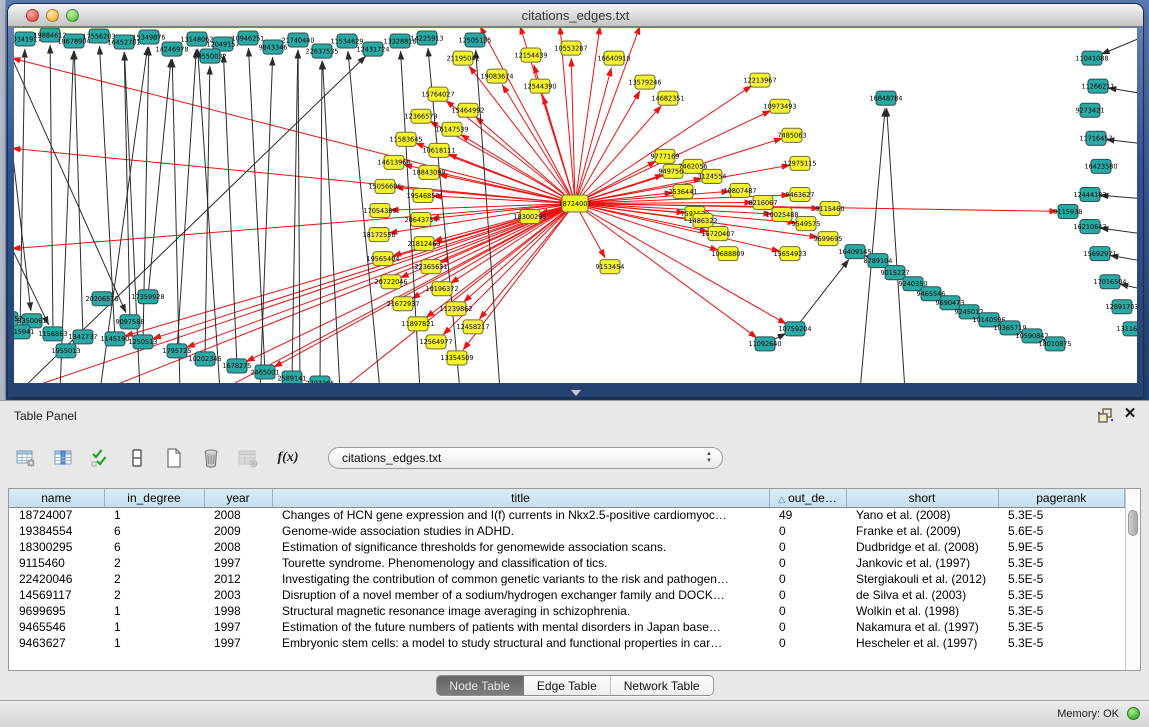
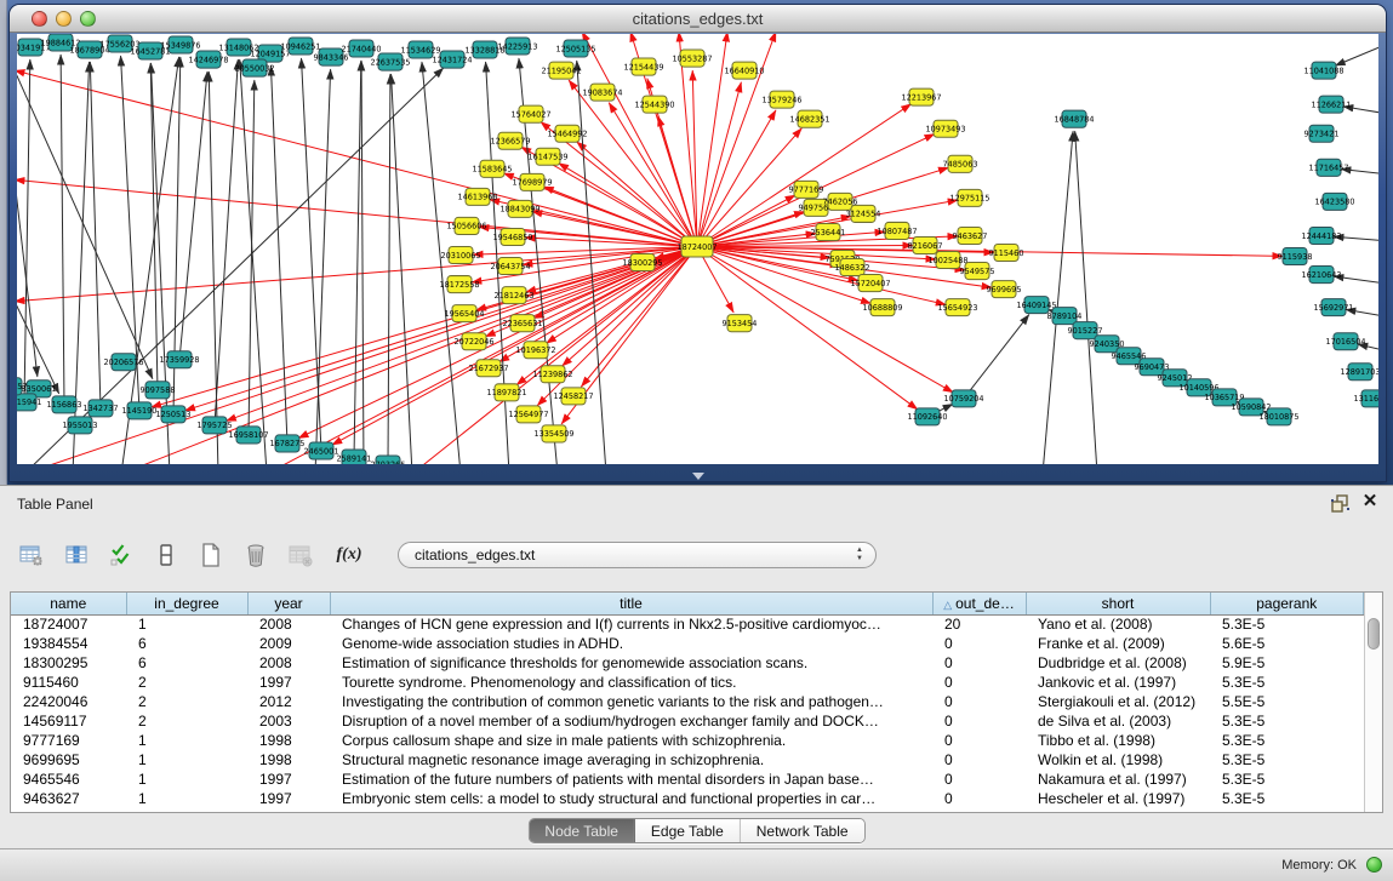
  citations_edges.txt
  18724007
  15764027
  12366579
  11583645
  14613968
  15056606
- 17054389
+ 20310065
  18172558
  19565404
  20722046
  21672937
  11897821
  12564977
  13354509
  15464992
  16147539
- 10618111
+ 17698979
  18843099
  19546859
  20643754
  21812463
  22365631
  10196372
  11239862
  12458217
  13579246
  14682351
  9777169
  949756
  7462056
  2536441
  1486322
  15720407
  3124554
  10807487
  8216067
  12213967
  10973493
  7485063
  12975115
  10025488
  9463627
  9549575
  9115460
  9699695
  12154439
  10553287
  16640910
  19083674
  21195041
  12544390
  18300295
  9153454
  0341917
  18678904
  17556203
  16452781
  15349876
  14246978
  13148062
  12049157
  10946251
  9843346
  21740440
  22637535
  11534629
  12431724
  13328818
  14225913
  20550032
  8350061
  15941
  1156863
  1342737
  20206576
  1145190
  9097588
  1250513
  17359928
  1795725
- 10202346
+ 16958107
  1678275
  1955013
  2465001
  2589141
  16409145
  8789104
  9015227
  9240350
  9465546
  9690473
  9245012
  10140596
  10365719
  10590842
  18010875
  11041088
  11266211
  9273421
  11716457
  16423580
  12444183
  9115938
  16210643
  17016504
  12891703
  16848784
  12505135
  10759204
  11092640
  Table Panel
  ✕
  f(x)
  citations_edges.txt
  name	in_degree	year	title	△ out_de…	short	pagerank
- 18724007	1	2008	Changes of HCN gene expression and I(f) currents in Nkx2.5-positive cardiomyoc…	49	Yano et al. (2008)	5.3E-5
+ 18724007	1	2008	Changes of HCN gene expression and I(f) currents in Nkx2.5-positive cardiomyoc…	20	Yano et al. (2008)	5.3E-5
  19384554	6	2009	Genome-wide association studies in ADHD.	0	Franke et al. (2009)	5.6E-5
  18300295	6	2008	Estimation of significance thresholds for genomewide association scans.	0	Dudbridge et al. (2008)	5.9E-5
  9115460	2	1997	Tourette syndrome. Phenomenology and classification of tics.	0	Jankovic et al. (1997)	5.3E-5
  22420046	2	2012	Investigating the contribution of common genetic variants to the risk and pathogen…	0	Stergiakouli et al. (2012)	5.5E-5
  14569117	2	2003	Disruption of a novel member of a sodium/hydrogen exchanger family and DOCK…	0	de Silva et al. (2003)	5.3E-5
+ 9777169	1	1998	Corpus callosum shape and size in male patients with schizophrenia.	0	Tibbo et al. (1998)	5.3E-5
  9699695	1	1998	Structural magnetic resonance image averaging in schizophrenia.	0	Wolkin et al. (1998)	5.3E-5
  9465546	1	1997	Estimation of the future numbers of patients with mental disorders in Japan base…	0	Nakamura et al. (1997)	5.3E-5
  9463627	1	1997	Embryonic stem cells: a model to study structural and functional properties in car…	0	Hescheler et al. (1997)	5.3E-5
  Node Table
  Edge Table
  Network Table
  Memory: OK
